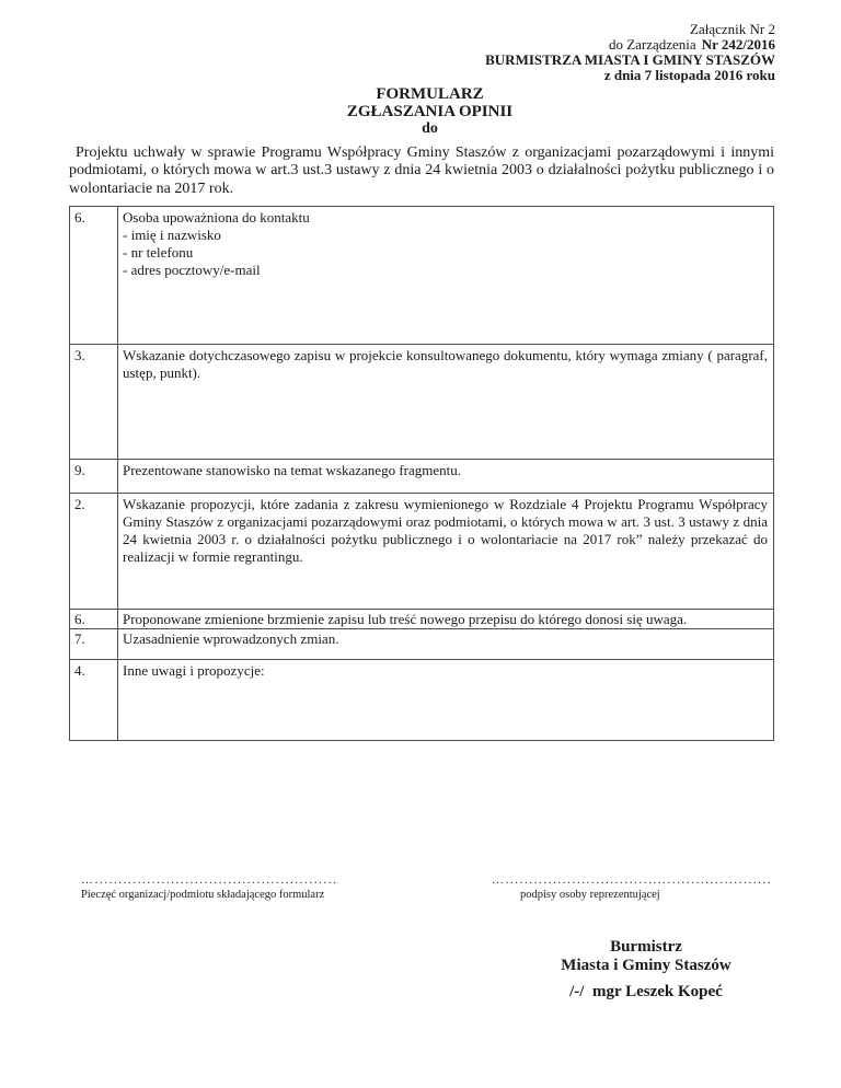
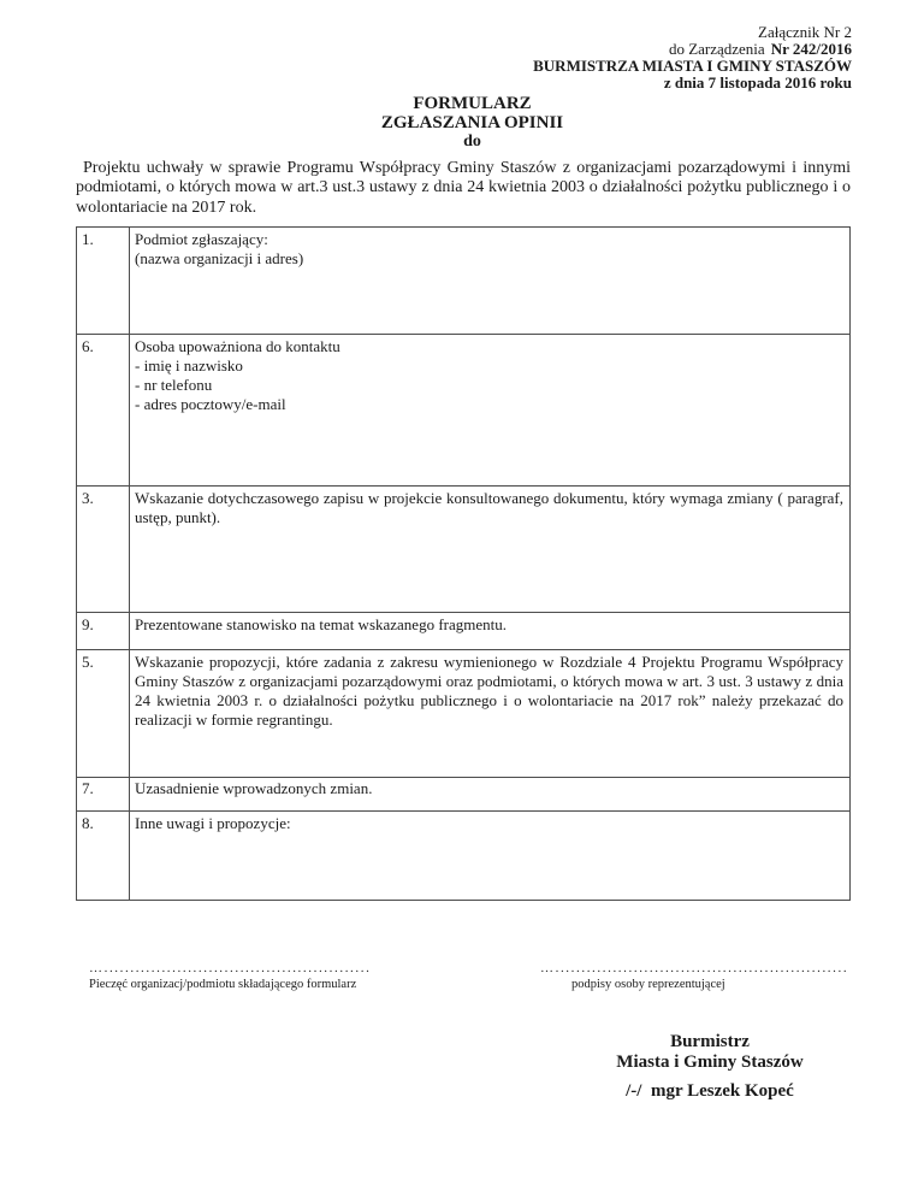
  Załącznik Nr 2
  do Zarządzenia Nr 242/2016
  BURMISTRZA MIASTA I GMINY STASZÓW
  z dnia 7 listopada 2016 roku
  FORMULARZ
  ZGŁASZANIA OPINII
  do
  Projektu uchwały w sprawie Programu Współpracy Gminy Staszów z organizacjami pozarządowymi i innymi podmiotami, o których mowa w art.3 ust.3 ustawy z dnia 24 kwietnia 2003 o działalności pożytku publicznego i o wolontariacie na 2017 rok.
+ 1.	Podmiot zgłaszający: (nazwa organizacji i adres)
  6.	Osoba upoważniona do kontaktu - imię i nazwisko - nr telefonu - adres pocztowy/e-mail
  3.	Wskazanie dotychczasowego zapisu w projekcie konsultowanego dokumentu, który wymaga zmiany ( paragraf, ustęp, punkt).
  9.	Prezentowane stanowisko na temat wskazanego fragmentu.
- 2.	Wskazanie propozycji, które zadania z zakresu wymienionego w Rozdziale 4 Projektu Programu Współpracy Gminy Staszów z organizacjami pozarządowymi oraz podmiotami, o których mowa w art. 3 ust. 3 ustawy z dnia 24 kwietnia 2003 r. o działalności pożytku publicznego i o wolontariacie na 2017 rok” należy przekazać do realizacji w formie regrantingu.
+ 5.	Wskazanie propozycji, które zadania z zakresu wymienionego w Rozdziale 4 Projektu Programu Współpracy Gminy Staszów z organizacjami pozarządowymi oraz podmiotami, o których mowa w art. 3 ust. 3 ustawy z dnia 24 kwietnia 2003 r. o działalności pożytku publicznego i o wolontariacie na 2017 rok” należy przekazać do realizacji w formie regrantingu.
- 6.	Proponowane zmienione brzmienie zapisu lub treść nowego przepisu do którego donosi się uwaga.
  7.	Uzasadnienie wprowadzonych zmian.
- 4.	Inne uwagi i propozycje:
+ 8.	Inne uwagi i propozycje:
  …...................................................
  Pieczęć organizacj/podmiotu składającego formularz
  …........................................................
  podpisy osoby reprezentującej
  Burmistrz
  Miasta i Gminy Staszów
  /-/ mgr Leszek Kopeć
